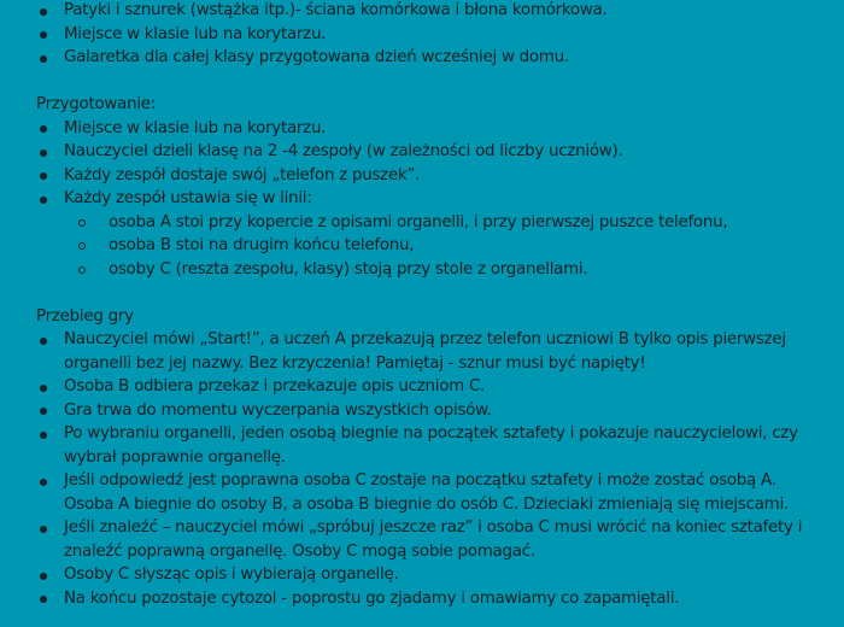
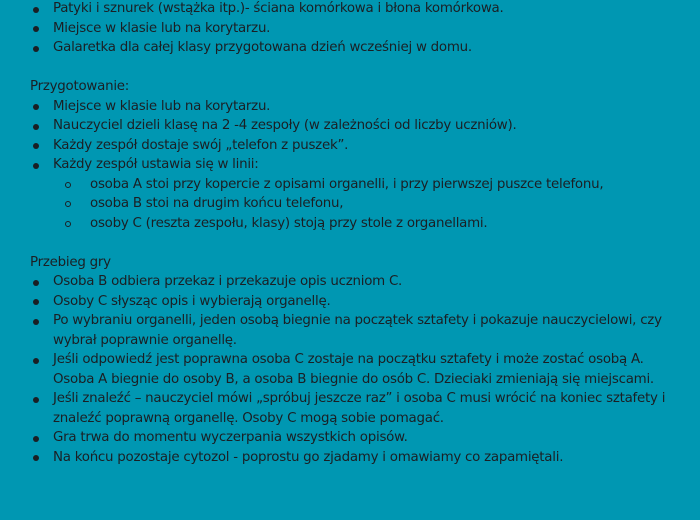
  Patyki i sznurek (wstążka itp.)- ściana komórkowa i błona komórkowa.
  Miejsce w klasie lub na korytarzu.
  Galaretka dla całej klasy przygotowana dzień wcześniej w domu.
  Przygotowanie:
  Miejsce w klasie lub na korytarzu.
  Nauczyciel dzieli klasę na 2 -4 zespoły (w zależności od liczby uczniów).
  Każdy zespół dostaje swój „telefon z puszek”.
  Każdy zespół ustawia się w linii:
  osoba A stoi przy kopercie z opisami organelli, i przy pierwszej puszce telefonu,
  osoba B stoi na drugim końcu telefonu,
  osoby C (reszta zespołu, klasy) stoją przy stole z organellami.
  Przebieg gry
- Nauczyciel mówi „Start!”, a uczeń A przekazują przez telefon uczniowi B tylko opis pierwszej organelli bez jej nazwy. Bez krzyczenia! Pamiętaj - sznur musi być napięty!
  Osoba B odbiera przekaz i przekazuje opis uczniom C.
- Gra trwa do momentu wyczerpania wszystkich opisów.
+ Osoby C słysząc opis i wybierają organellę.
  Po wybraniu organelli, jeden osobą biegnie na początek sztafety i pokazuje nauczycielowi, czy wybrał poprawnie organellę.
  Jeśli odpowiedź jest poprawna osoba C zostaje na początku sztafety i może zostać osobą A. Osoba A biegnie do osoby B, a osoba B biegnie do osób C. Dzieciaki zmieniają się miejscami.
  Jeśli znaleźć – nauczyciel mówi „spróbuj jeszcze raz” i osoba C musi wrócić na koniec sztafety i znaleźć poprawną organellę. Osoby C mogą sobie pomagać.
- Osoby C słysząc opis i wybierają organellę.
+ Gra trwa do momentu wyczerpania wszystkich opisów.
  Na końcu pozostaje cytozol - poprostu go zjadamy i omawiamy co zapamiętali.
